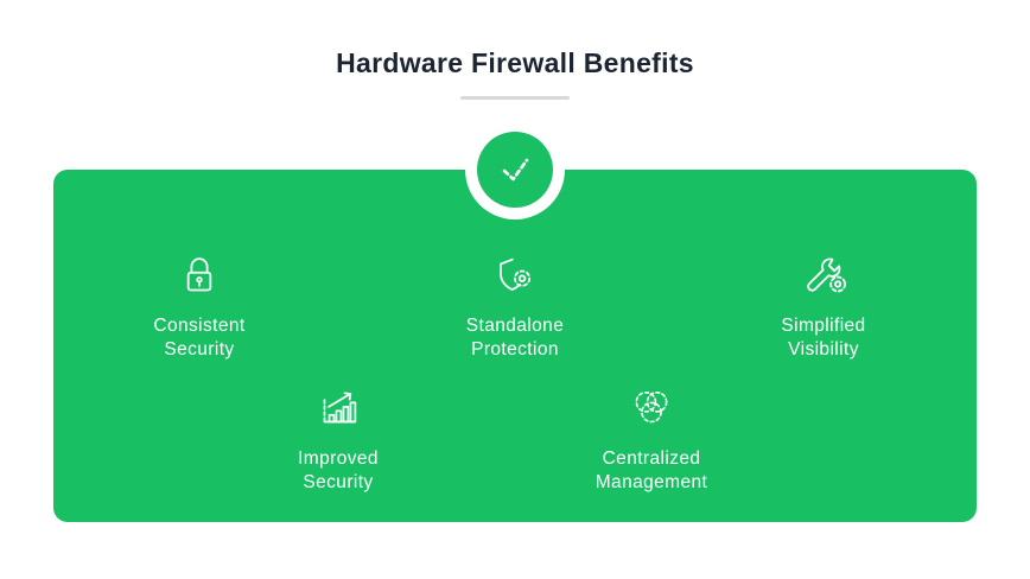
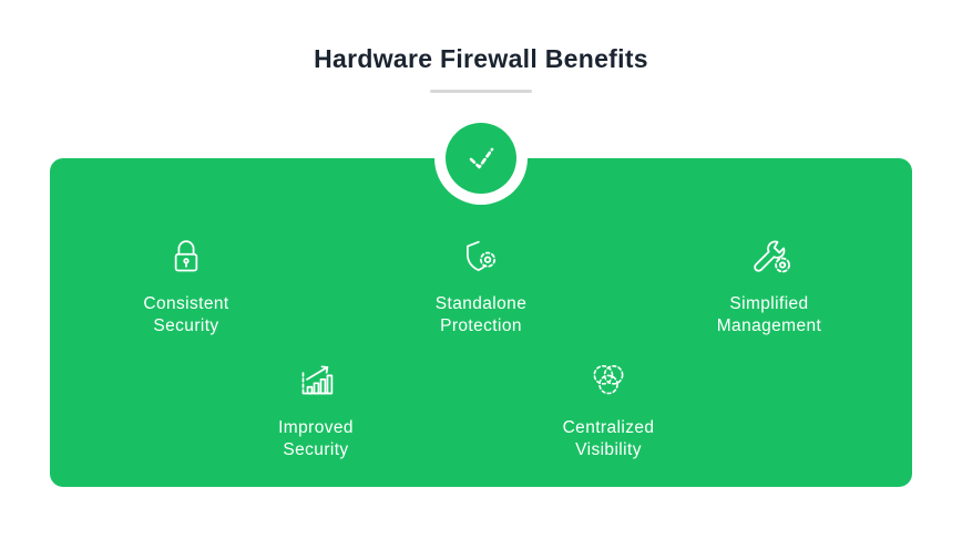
  Hardware Firewall Benefits
  Consistent
  Security
  Standalone
  Protection
  Simplified
- Visibility
+ Management
  Improved
  Security
  Centralized
- Management
+ Visibility
